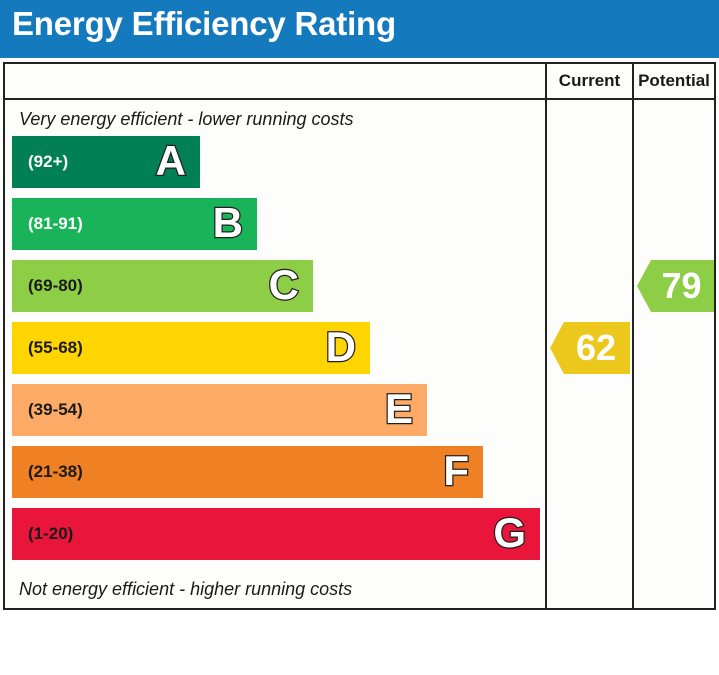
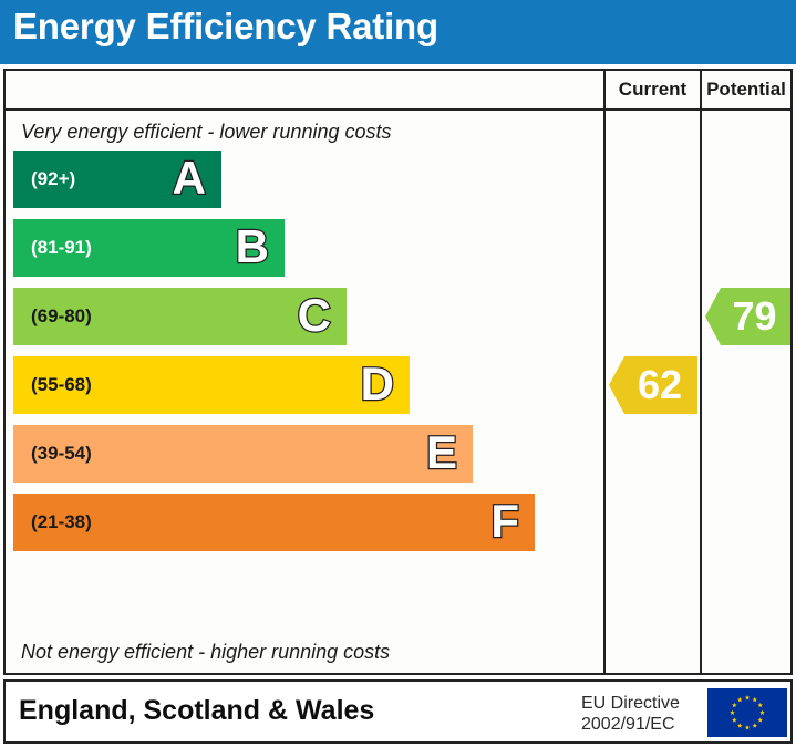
  Energy Efficiency Rating
  Current
  Potential
  Very energy efficient - lower running costs
  Not energy efficient - higher running costs
  (92+)
  A
  (81-91)
  B
  (69-80)
  C
  (55-68)
  D
  (39-54)
  E
  (21-38)
  F
- (1-20)
- G
  62
  79
+ England, Scotland & Wales
+ EU Directive
+ 2002/91/EC
